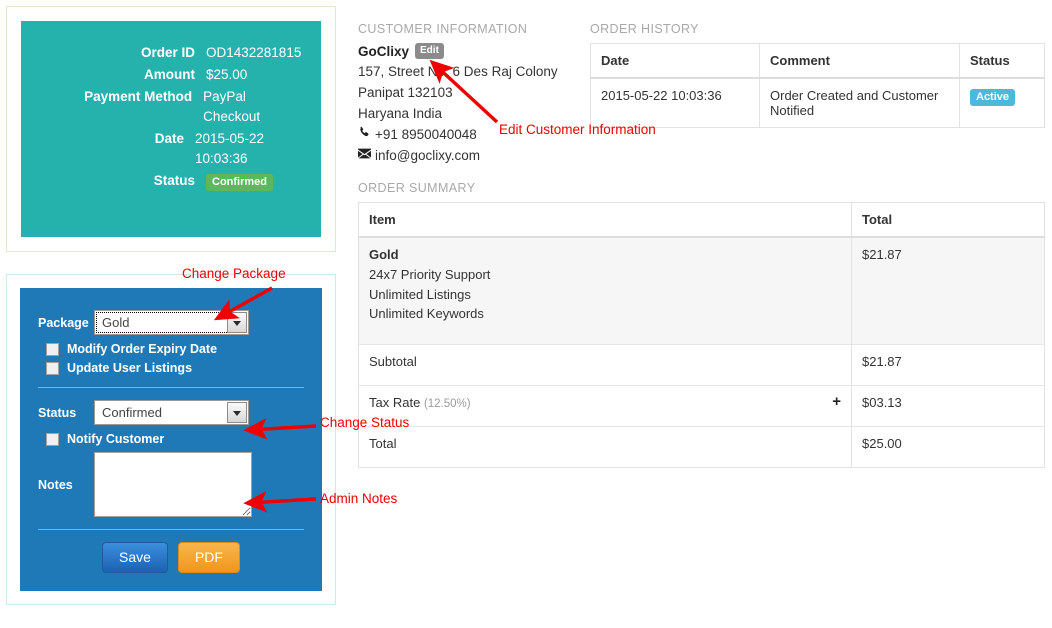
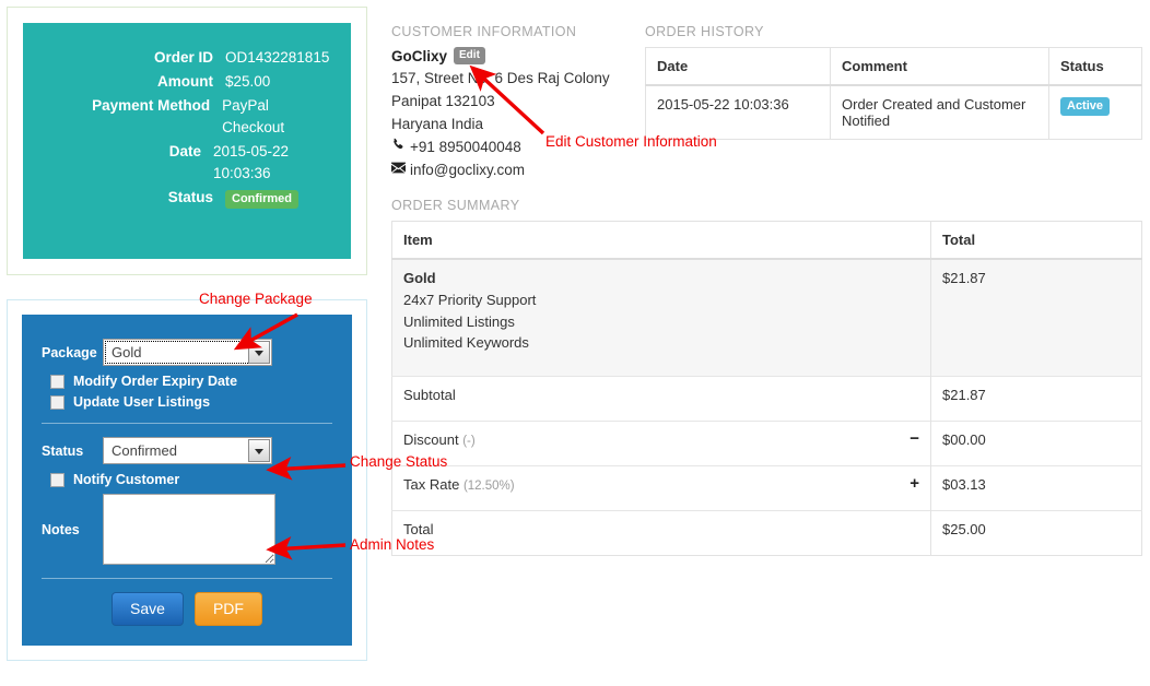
  Order ID
  OD1432281815
  Amount
  $25.00
  Payment Method
  PayPal Checkout
  Date
  2015-05-22 10:03:36
  Status
  Confirmed
  Package
  Gold
  Modify Order Expiry Date
  Update User Listings
  Status
  Confirmed
  Notify Customer
  Notes
  Save
  PDF
  CUSTOMER INFORMATION
  GoClixy
  Edit
  157, Street N. 6 Des Raj Colony
  Panipat 132103
  Haryana India
  +91 8950040048
  info@goclixy.com
  ORDER HISTORY
  Date	Comment	Status
  2015-05-22 10:03:36	Order Created and Customer Notified	Active
  ORDER SUMMARY
  Item	Total
  Gold 24x7 Priority Support Unlimited Listings Unlimited Keywords	$21.87
  Subtotal	$21.87
+ Discount (-) −	$00.00
  Tax Rate (12.50%) +	$03.13
  Total	$25.00
  Change Package
  Edit Customer Information
  Change Status
  Admin Notes
